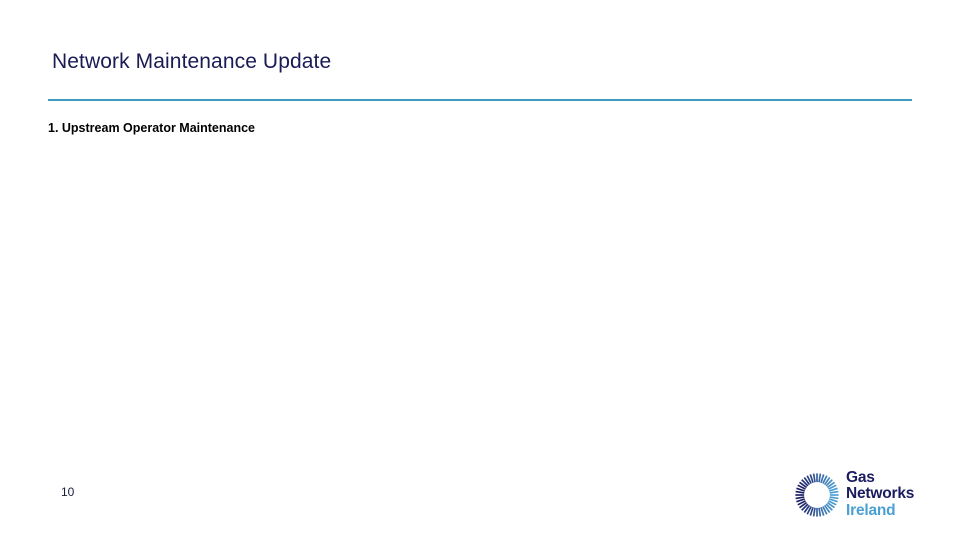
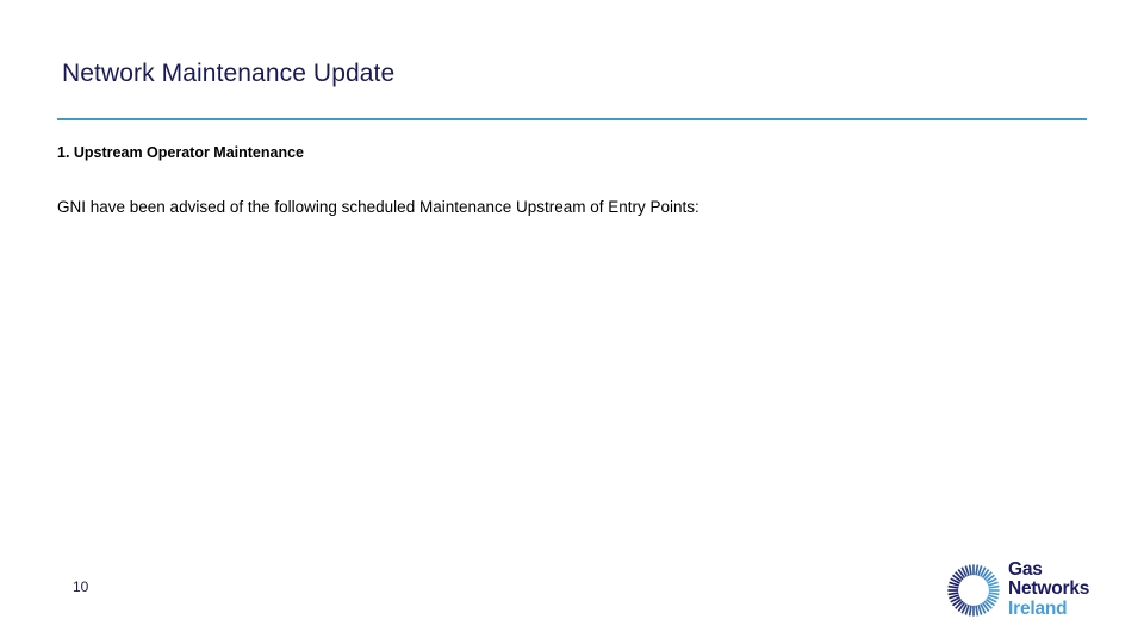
  Network Maintenance Update
  1. Upstream Operator Maintenance
+ GNI have been advised of the following scheduled Maintenance Upstream of Entry Points:
  10
  Gas
  Networks
  Ireland
